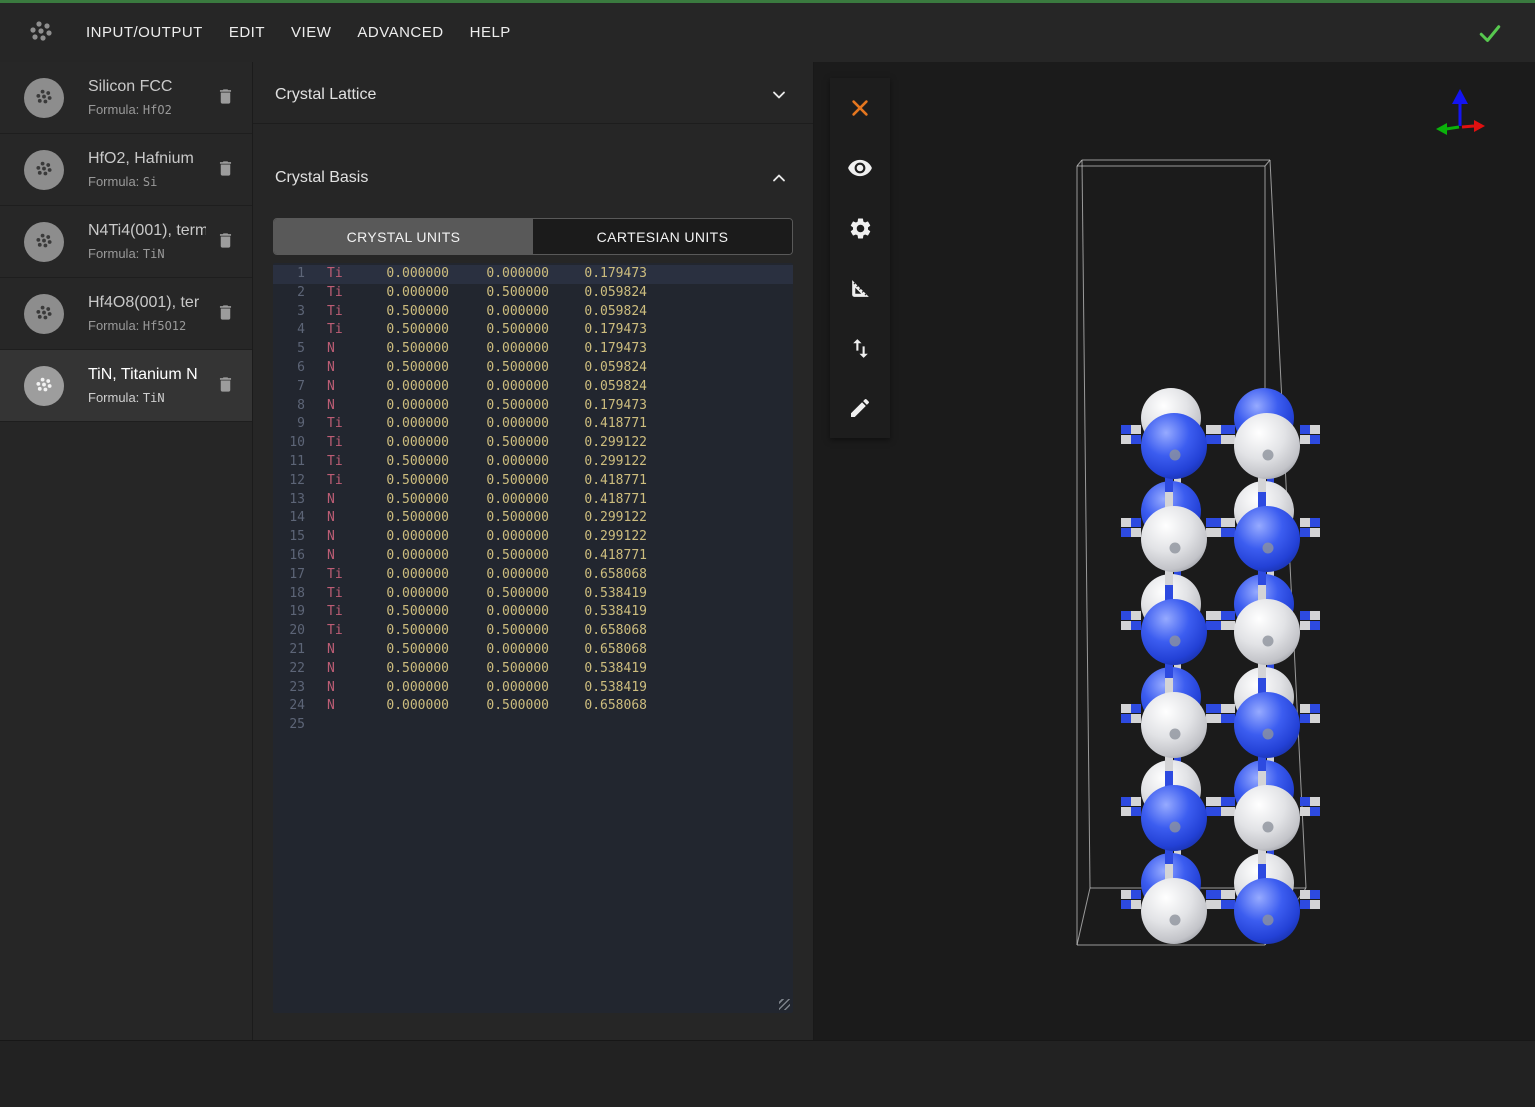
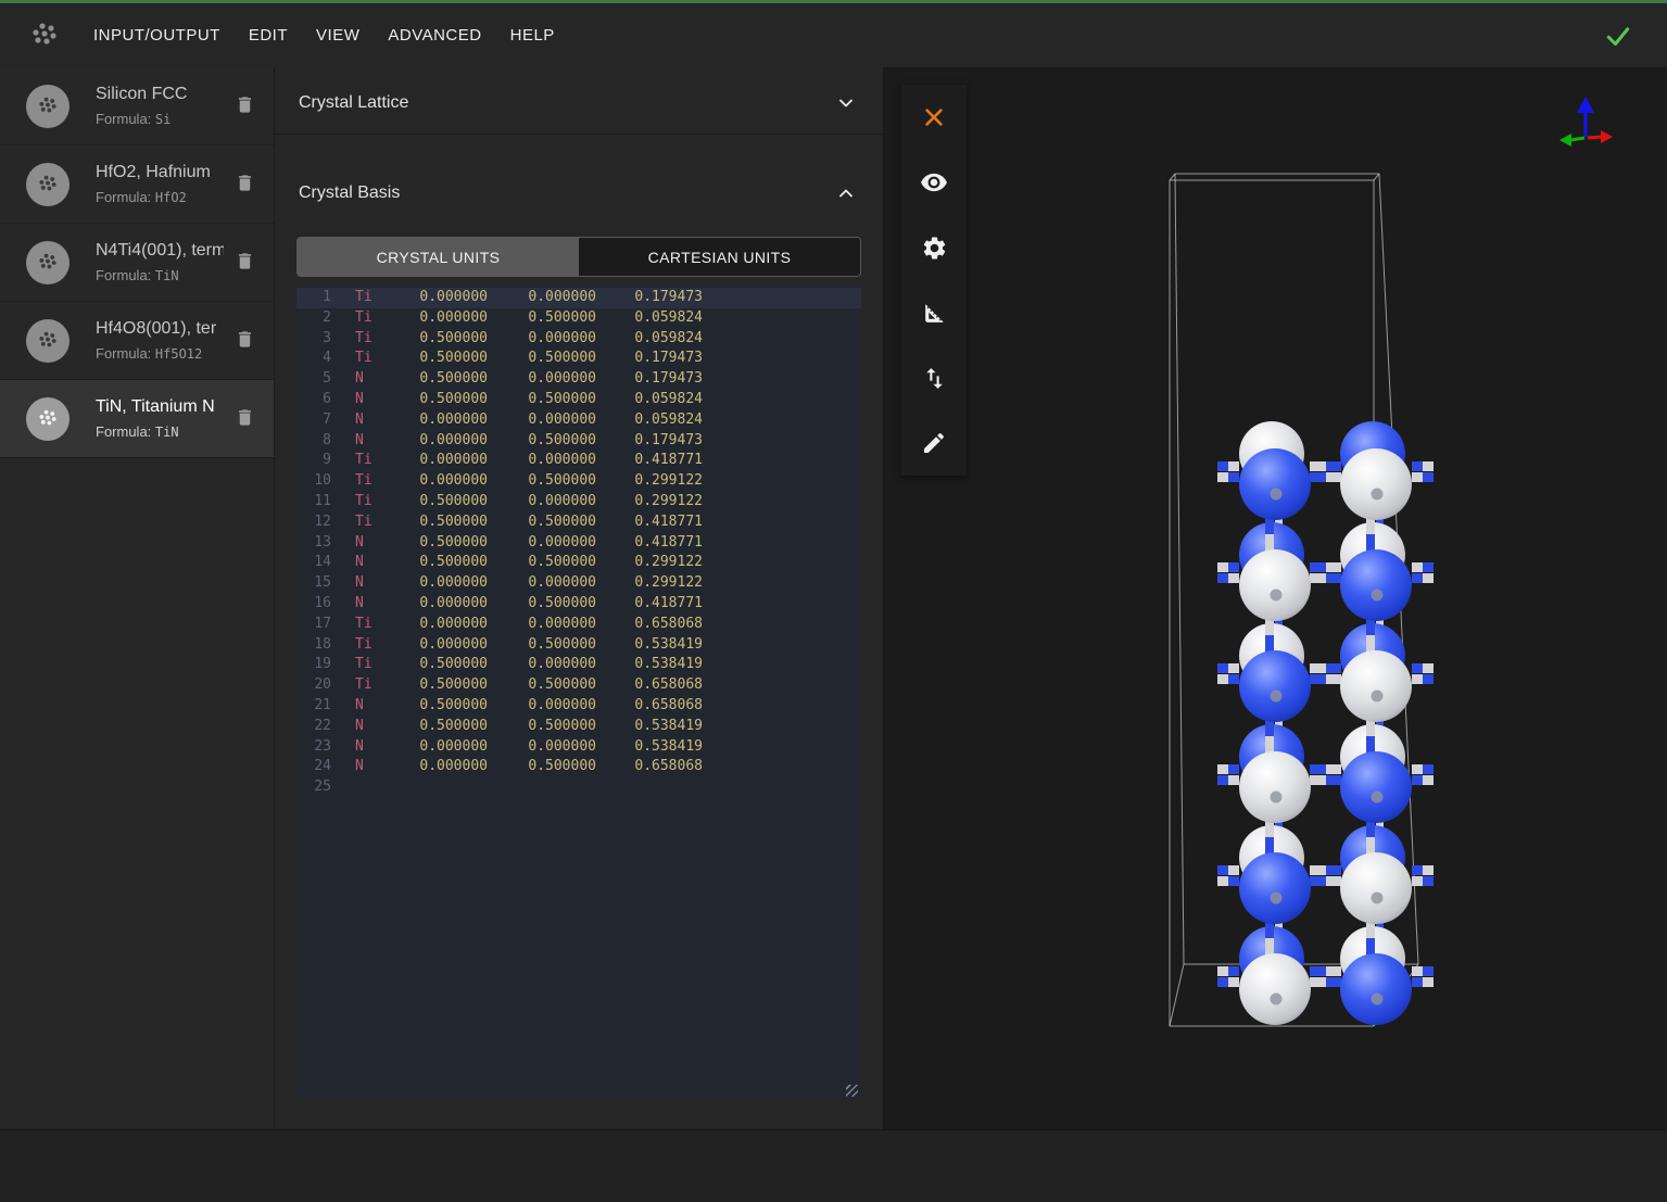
  INPUT/OUTPUT
  EDIT
  VIEW
  ADVANCED
  HELP
  Silicon FCC
- Formula: HfO2
+ Formula: Si
  HfO2, Hafnium
- Formula: Si
+ Formula: HfO2
  N4Ti4(001), term
  Formula: TiN
  Hf4O8(001), ter
  Formula: Hf5O12
  TiN, Titanium N
  Formula: TiN
  Crystal Lattice
  Crystal Basis
  CRYSTAL UNITS
  CARTESIAN UNITS
  1
  Ti
  0.000000
  0.000000
  0.179473
  2
  Ti
  0.000000
  0.500000
  0.059824
  3
  Ti
  0.500000
  0.000000
  0.059824
  4
  Ti
  0.500000
  0.500000
  0.179473
  5
  N
  0.500000
  0.000000
  0.179473
  6
  N
  0.500000
  0.500000
  0.059824
  7
  N
  0.000000
  0.000000
  0.059824
  8
  N
  0.000000
  0.500000
  0.179473
  9
  Ti
  0.000000
  0.000000
  0.418771
  10
  Ti
  0.000000
  0.500000
  0.299122
  11
  Ti
  0.500000
  0.000000
  0.299122
  12
  Ti
  0.500000
  0.500000
  0.418771
  13
  N
  0.500000
  0.000000
  0.418771
  14
  N
  0.500000
  0.500000
  0.299122
  15
  N
  0.000000
  0.000000
  0.299122
  16
  N
  0.000000
  0.500000
  0.418771
  17
  Ti
  0.000000
  0.000000
  0.658068
  18
  Ti
  0.000000
  0.500000
  0.538419
  19
  Ti
  0.500000
  0.000000
  0.538419
  20
  Ti
  0.500000
  0.500000
  0.658068
  21
  N
  0.500000
  0.000000
  0.658068
  22
  N
  0.500000
  0.500000
  0.538419
  23
  N
  0.000000
  0.000000
  0.538419
  24
  N
  0.000000
  0.500000
  0.658068
  25
